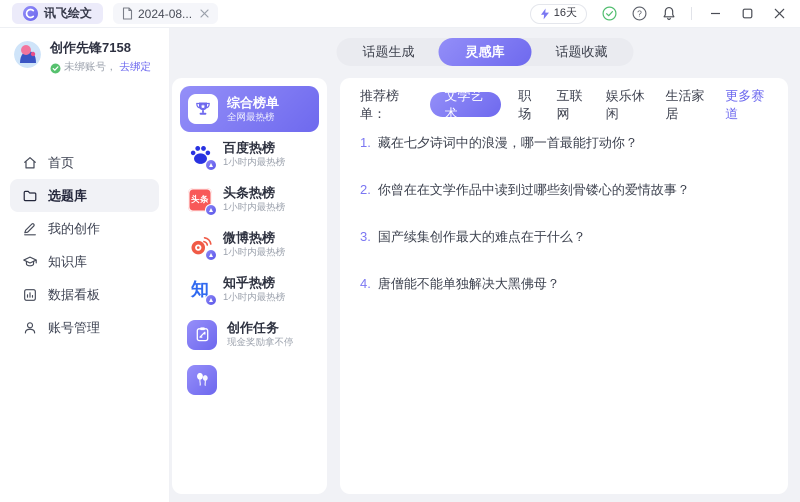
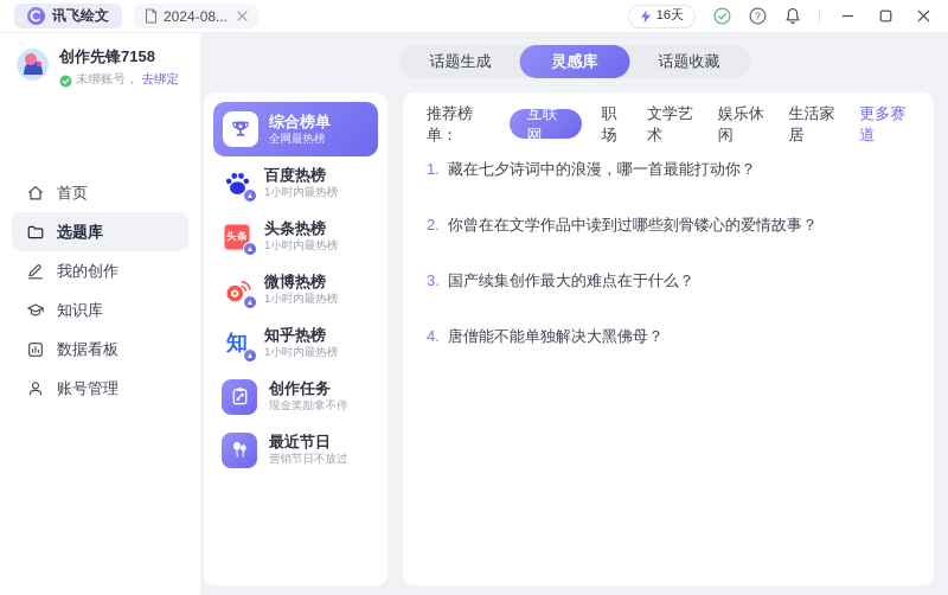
  讯飞绘文
  2024-08...
  16天
  ?
  创作先锋7158
  未绑账号，
  去绑定
  首页
  选题库
  我的创作
  知识库
  数据看板
  账号管理
  话题生成
  灵感库
  话题收藏
  综合榜单
  全网最热榜
  百度热榜
  1小时内最热榜
  头条
  头条热榜
  1小时内最热榜
  微博热榜
  1小时内最热榜
  知
  知乎热榜
  1小时内最热榜
  创作任务
  现金奖励拿不停
+ 最近节日
+ 营销节日不放过
  推荐榜单：
- 文学艺术
+ 互联网
  职场
- 互联网
+ 文学艺术
  娱乐休闲
  生活家居
  更多赛道
  1.
  藏在七夕诗词中的浪漫，哪一首最能打动你？
  2.
  你曾在在文学作品中读到过哪些刻骨镂心的爱情故事？
  3.
  国产续集创作最大的难点在于什么？
  4.
  唐僧能不能单独解决大黑佛母？
